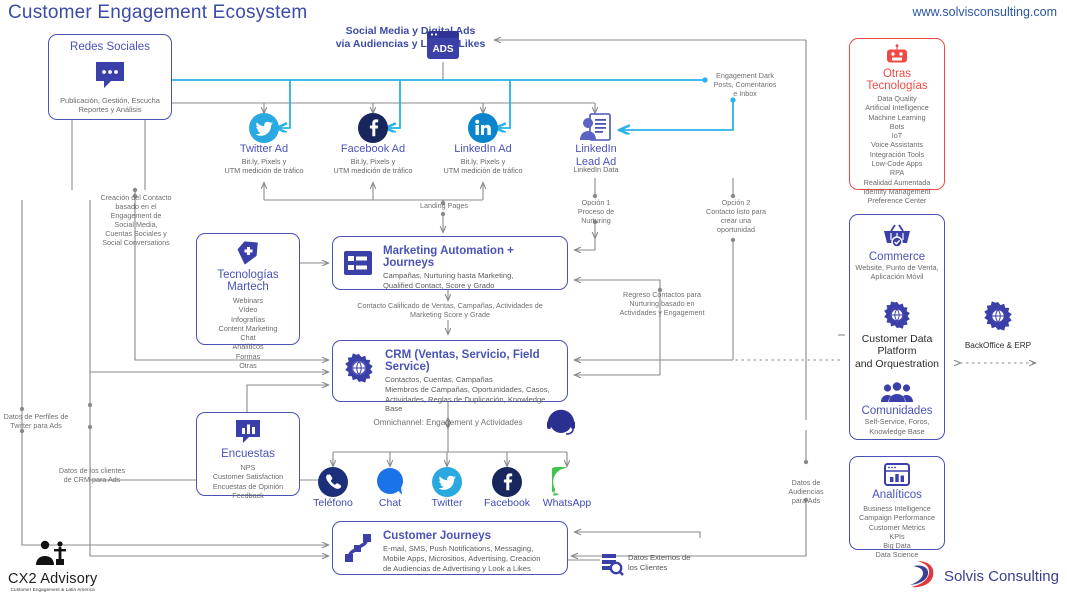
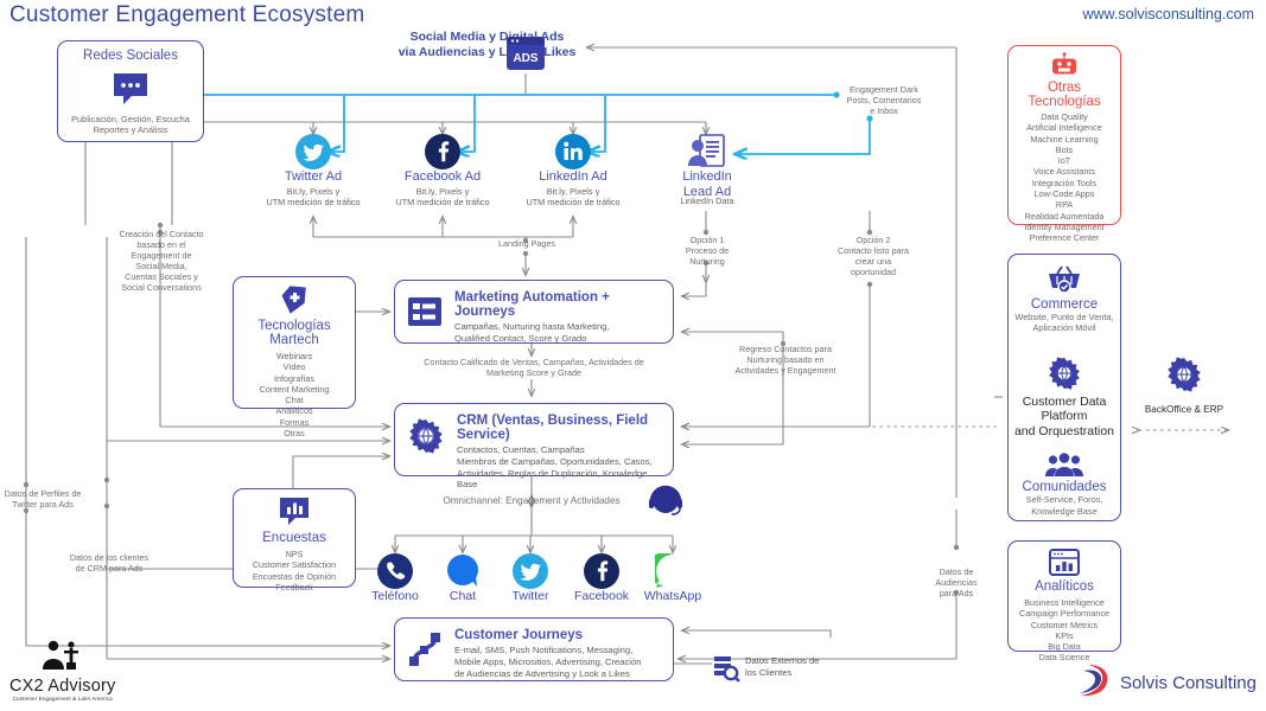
  Customer Engagement Ecosystem
  www.solvisconsulting.com
  Social Media y Di Ads
  via Audiencias y LLikes
  ADS
  Redes Sociales
  Publicación, Gestión, Escucha
  Reportes y Análisis
  Twitter Ad
  Bit.ly, Pixels y
  UTM medición de tráfico
  Facebook Ad
  Bit.ly, Pixels y
  UTM medición de tráfico
  LinkedIn Ad
  Bit.ly, Pixels y
  UTM medición de tráfico
  LinkedIn
  Lead Ad
  LinkedIn Data
  Landing Pages
  Engagement Dark
  Posts, Comentarios
  e Inbox
  Opción 1
  Proceso de
  Nurturing
  Opción 2
  Contacto listo para
  crear una
  oportunidad
  Creación del Contacto
  basado en el
  Engagement de
  Social Media,
  Cuentas Sociales y
  Social Conversations
  Datos de Perfiles de
  Twitter para Ads
  Datos de los clientes
  de CRM para Ads
  Contacto Calificado de Ventas, Campañas, Actividades de
  Marketing Score y Grade
  Regreso Contactos para
  Nurturing basado en
  Actividades y Engagement
  Omnichannel: Engagement y Actividades
  Datos de
  Audiencias
  para Ads
  Datos Externos de
  los Clientes
  Tecnologías Martech
  Webinars
  Vídeo
  Infografías
  Content Marketing
  Chat
  Analíticos
  Formas
  Otras
  Encuestas
  NPS
  Customer Satisfaction
  Encuestas de Opinión
  Feedback
  Marketing Automation + Journeys
  Campañas, Nurturing hasta Marketing,
  Qualified Contact, Score y Grado
- CRM (Ventas, Servicio, Field Service)
+ CRM (Ventas, Business, Field Service)
  Contactos, Cuentas, Campañas
  Miembros de Campañas, Oportunidades, Casos,
  Actividades, Reglas de Duplicación, Knowledge
  Base
  Customer Journeys
  E-mail, SMS, Push Notifications, Messaging,
  Mobile Apps, Micrositios, Advertising, Creación
  de Audiencias de Advertising y Look a Likes
  Teléfono
  Chat
  Twitter
  Facebook
  WhatsApp
  Otras Tecnologías
  Data Quality
  Artificial Intelligence
  Machine Learning
  Bots
  IoT
  Voice Assistants
  Integración Tools
  Low-Code Apps
  RPA
  Realidad Aumentada
  Identity Management
  Preference Center
  Commerce
  Website, Punto de Venta,
  Aplicación Móvil
  Customer Data
  Platform
  and Orquestration
  Comunidades
  Self-Service, Foros,
  Knowledge Base
  BackOffice & ERP
  Analíticos
  Business Intelligence
  Campaign Performance
  Customer Metrics
  KPIs
  Big Data
  Data Science
  CX2 Advisory
  Solvis Consulting
